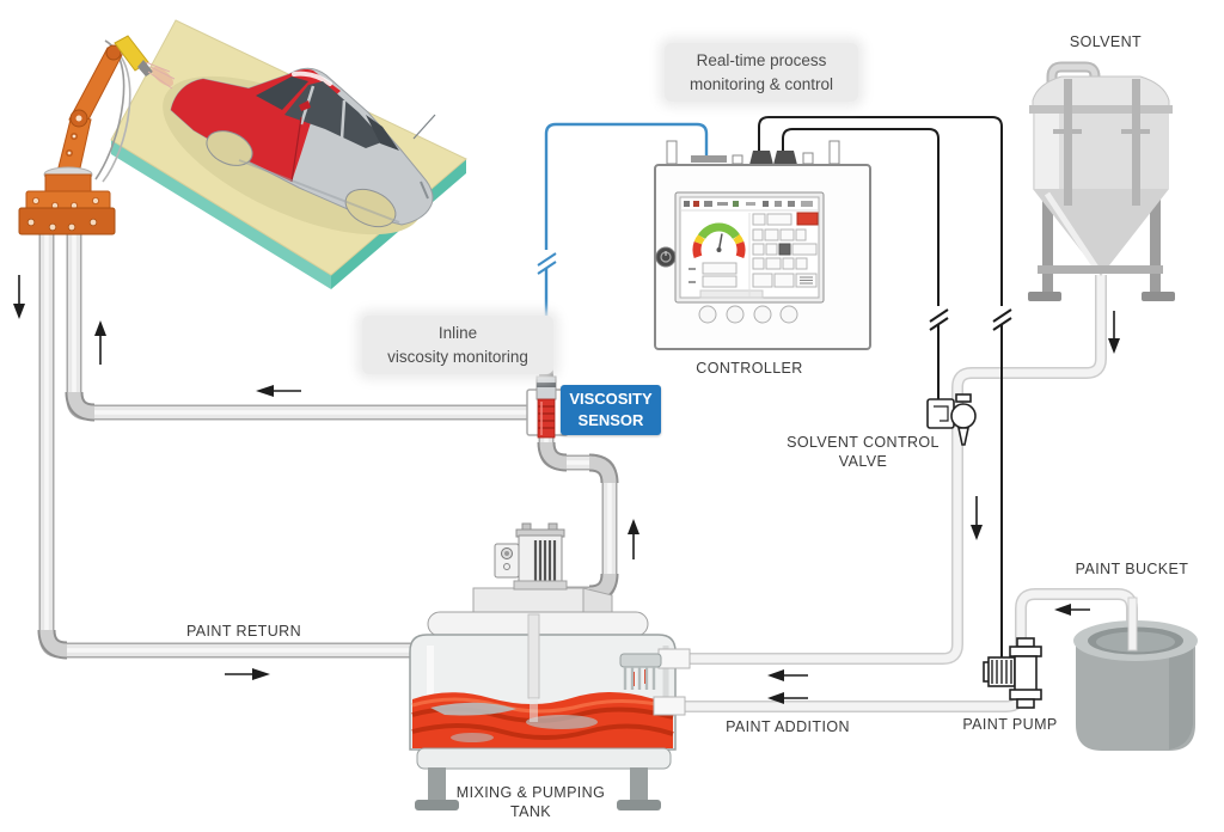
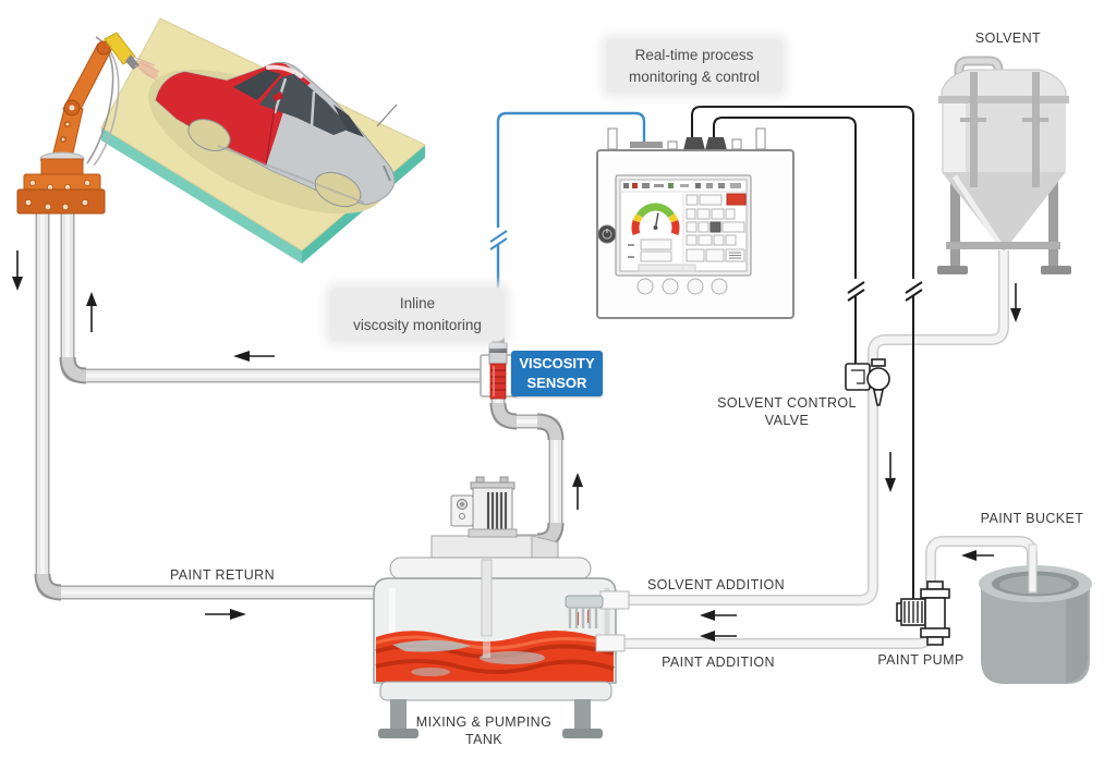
  Real-time process
  monitoring & control
  Inline
  viscosity monitoring
  VISCOSITY
  SENSOR
- CONTROLLER
  SOLVENT
  SOLVENT CONTROL
  VALVE
  PAINT RETURN
+ SOLVENT ADDITION
  PAINT ADDITION
  PAINT PUMP
  PAINT BUCKET
  MIXING & PUMPING
  TANK
